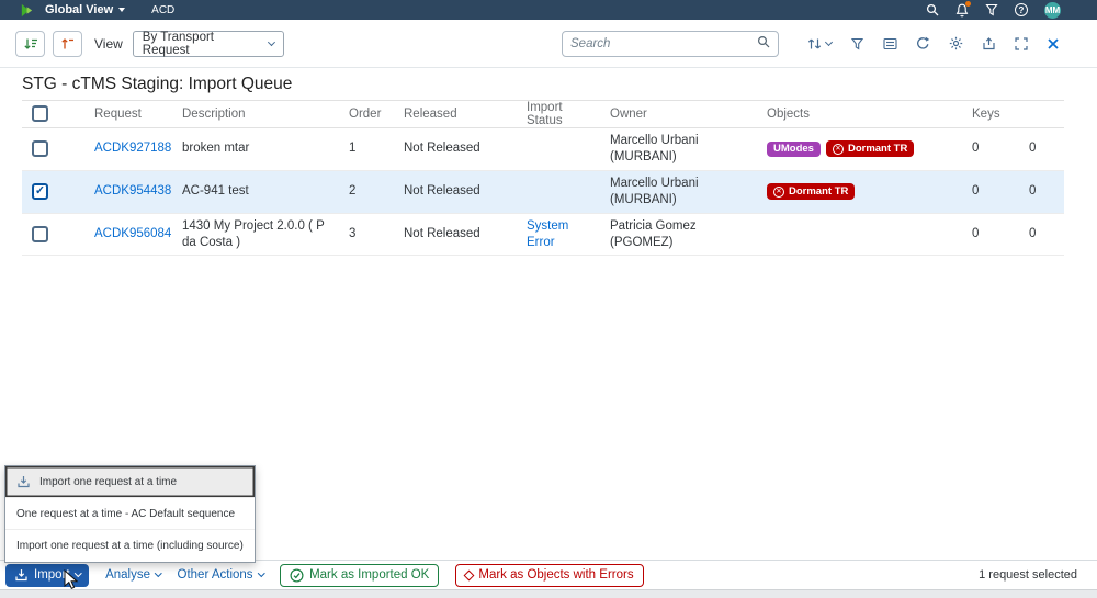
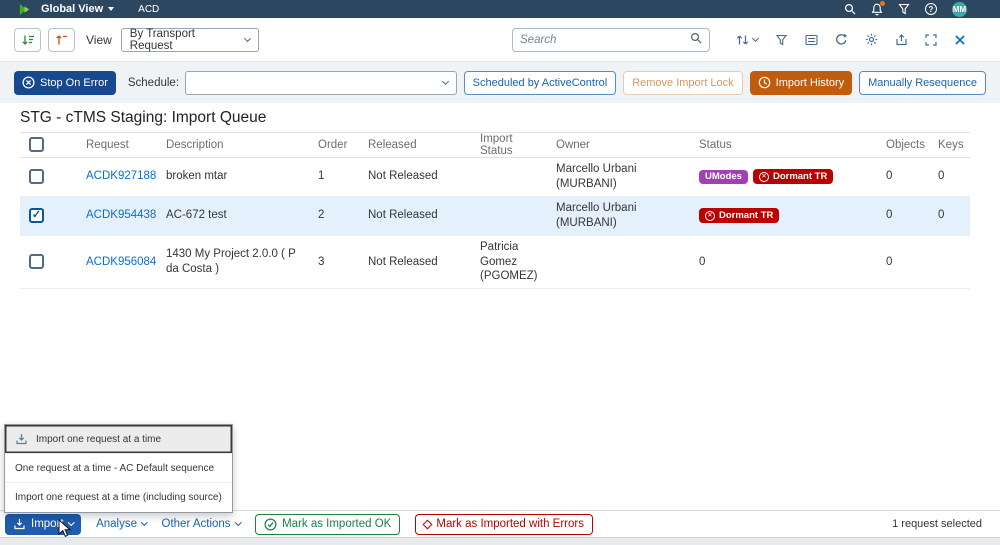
  Global View
  ACD
  ?
  MM
  View
  By Transport Request
  Search
+ Stop On Error
+ Schedule:
+ Scheduled by ActiveControl
+ Remove Import Lock
+ Import History
+ Manually Resequence
  STG - cTMS Staging: Import Queue
  Request
  Description
  Order
  Released
  Import Status
  Owner
+ Status
  Objects
  Keys
  ACDK927188
  broken mtar
  1
  Not Released
  Marcello Urbani (MURBANI)
  UModes
  Dormant TR
  0
  0
  ✓
  ACDK954438
- AC-941 test
+ AC-672 test
  2
  Not Released
  Marcello Urbani (MURBANI)
  Dormant TR
  0
  0
  ACDK956084
  1430 My Project 2.0.0 ( P da Costa )
  3
  Not Released
- System Error
  Patricia Gomez (PGOMEZ)
  0
  0
  Import one request at a time
  One request at a time - AC Default sequence
  Import one request at a time (including source)
  Impor
  Analyse
  Other Actions
  Mark as Imported OK
- Mark as Objects with Errors
+ Mark as Imported with Errors
  1 request selected
